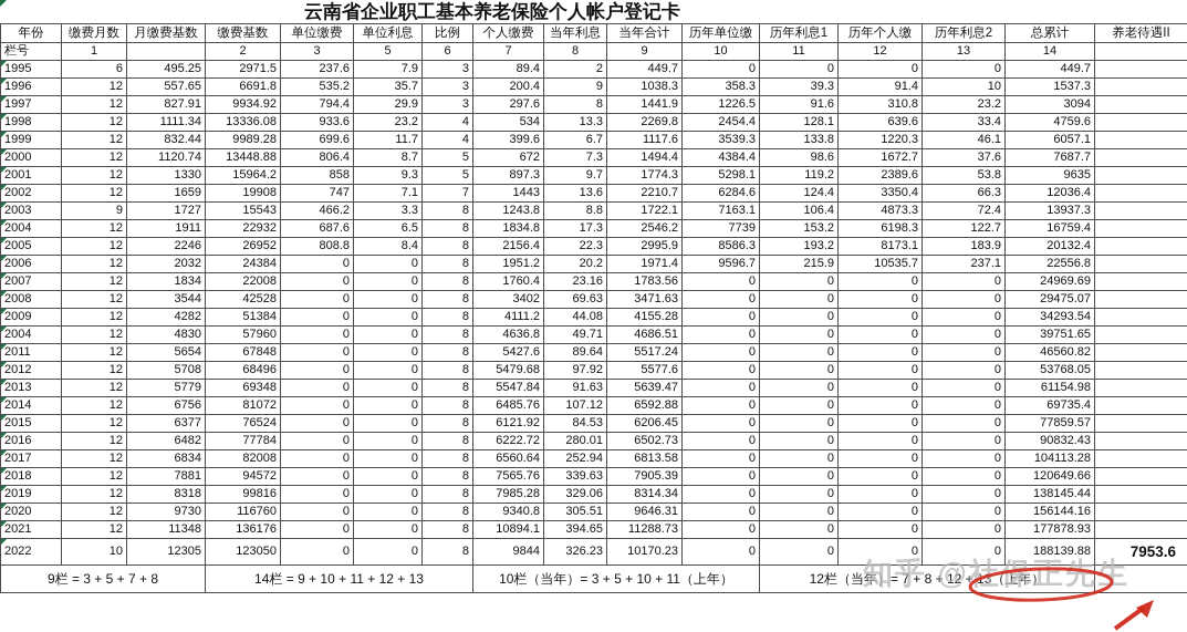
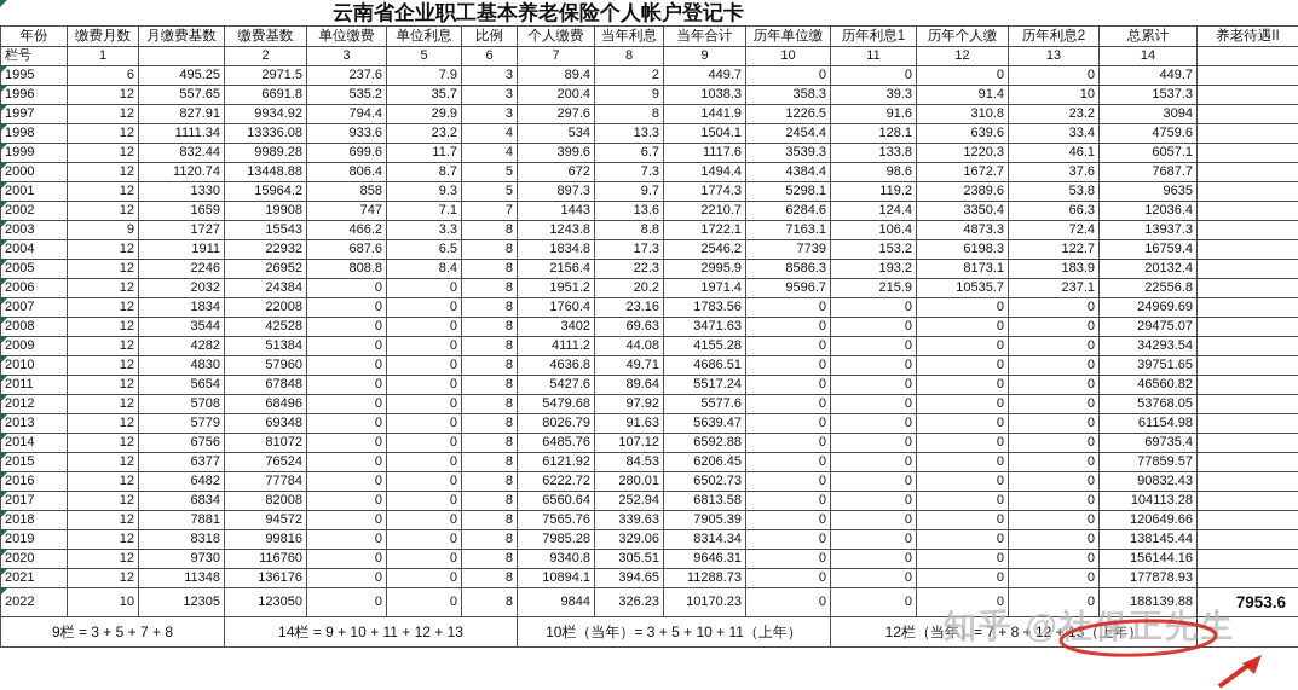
  云南省企业职工基本养老保险个人帐户登记卡
  年份	缴费月数	月缴费基数	缴费基数	单位缴费	单位利息	比例	个人缴费	当年利息	当年合计	历年单位缴	历年利息1	历年个人缴	历年利息2	总累计	养老待遇II
  栏号	1		2	3	5	6	7	8	9	10	11	12	13	14
  1995	6	495.25	2971.5	237.6	7.9	3	89.4	2	449.7	0	0	0	0	449.7
  1996	12	557.65	6691.8	535.2	35.7	3	200.4	9	1038.3	358.3	39.3	91.4	10	1537.3
  1997	12	827.91	9934.92	794.4	29.9	3	297.6	8	1441.9	1226.5	91.6	310.8	23.2	3094
- 1998	12	1111.34	13336.08	933.6	23.2	4	534	13.3	2269.8	2454.4	128.1	639.6	33.4	4759.6
+ 1998	12	1111.34	13336.08	933.6	23.2	4	534	13.3	1504.1	2454.4	128.1	639.6	33.4	4759.6
  1999	12	832.44	9989.28	699.6	11.7	4	399.6	6.7	1117.6	3539.3	133.8	1220.3	46.1	6057.1
  2000	12	1120.74	13448.88	806.4	8.7	5	672	7.3	1494.4	4384.4	98.6	1672.7	37.6	7687.7
  2001	12	1330	15964.2	858	9.3	5	897.3	9.7	1774.3	5298.1	119.2	2389.6	53.8	9635
  2002	12	1659	19908	747	7.1	7	1443	13.6	2210.7	6284.6	124.4	3350.4	66.3	12036.4
  2003	9	1727	15543	466.2	3.3	8	1243.8	8.8	1722.1	7163.1	106.4	4873.3	72.4	13937.3
  2004	12	1911	22932	687.6	6.5	8	1834.8	17.3	2546.2	7739	153.2	6198.3	122.7	16759.4
  2005	12	2246	26952	808.8	8.4	8	2156.4	22.3	2995.9	8586.3	193.2	8173.1	183.9	20132.4
  2006	12	2032	24384	0	0	8	1951.2	20.2	1971.4	9596.7	215.9	10535.7	237.1	22556.8
  2007	12	1834	22008	0	0	8	1760.4	23.16	1783.56	0	0	0	0	24969.69
  2008	12	3544	42528	0	0	8	3402	69.63	3471.63	0	0	0	0	29475.07
  2009	12	4282	51384	0	0	8	4111.2	44.08	4155.28	0	0	0	0	34293.54
- 2004	12	4830	57960	0	0	8	4636.8	49.71	4686.51	0	0	0	0	39751.65
+ 2010	12	4830	57960	0	0	8	4636.8	49.71	4686.51	0	0	0	0	39751.65
  2011	12	5654	67848	0	0	8	5427.6	89.64	5517.24	0	0	0	0	46560.82
  2012	12	5708	68496	0	0	8	5479.68	97.92	5577.6	0	0	0	0	53768.05
- 2013	12	5779	69348	0	0	8	5547.84	91.63	5639.47	0	0	0	0	61154.98
+ 2013	12	5779	69348	0	0	8	8026.79	91.63	5639.47	0	0	0	0	61154.98
  2014	12	6756	81072	0	0	8	6485.76	107.12	6592.88	0	0	0	0	69735.4
  2015	12	6377	76524	0	0	8	6121.92	84.53	6206.45	0	0	0	0	77859.57
  2016	12	6482	77784	0	0	8	6222.72	280.01	6502.73	0	0	0	0	90832.43
  2017	12	6834	82008	0	0	8	6560.64	252.94	6813.58	0	0	0	0	104113.28
  2018	12	7881	94572	0	0	8	7565.76	339.63	7905.39	0	0	0	0	120649.66
  2019	12	8318	99816	0	0	8	7985.28	329.06	8314.34	0	0	0	0	138145.44
  2020	12	9730	116760	0	0	8	9340.8	305.51	9646.31	0	0	0	0	156144.16
  2021	12	11348	136176	0	0	8	10894.1	394.65	11288.73	0	0	0	0	177878.93
  2022	10	12305	123050	0	0	8	9844	326.23	10170.23	0	0	0	0	188139.88	7953.6
  9栏 = 3 + 5 + 7 + 8	14栏 = 9 + 10 + 11 + 12 + 13	10栏（当年）= 3 + 5 + 10 + 11（上年）	12栏（当年）= 7 + 8 + 12 +3（上年）
  知乎 @社保正先生
